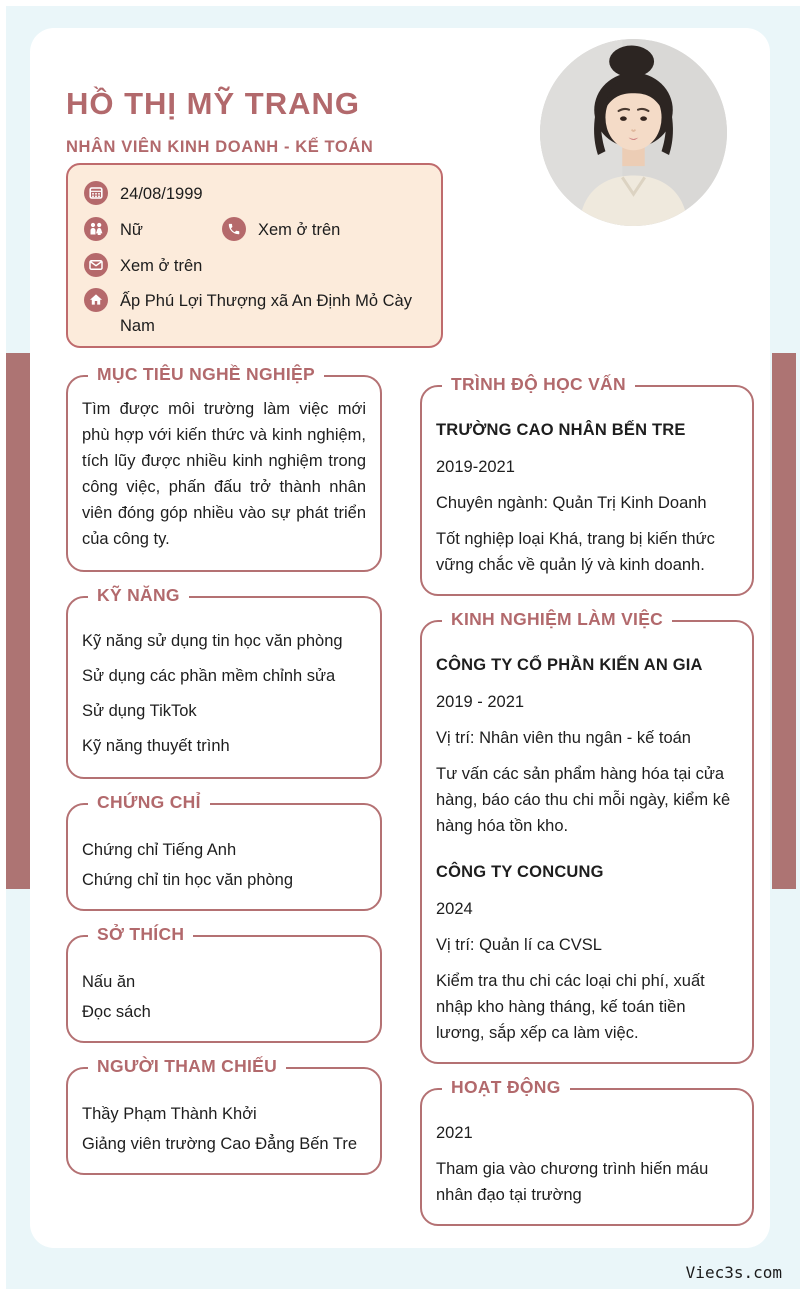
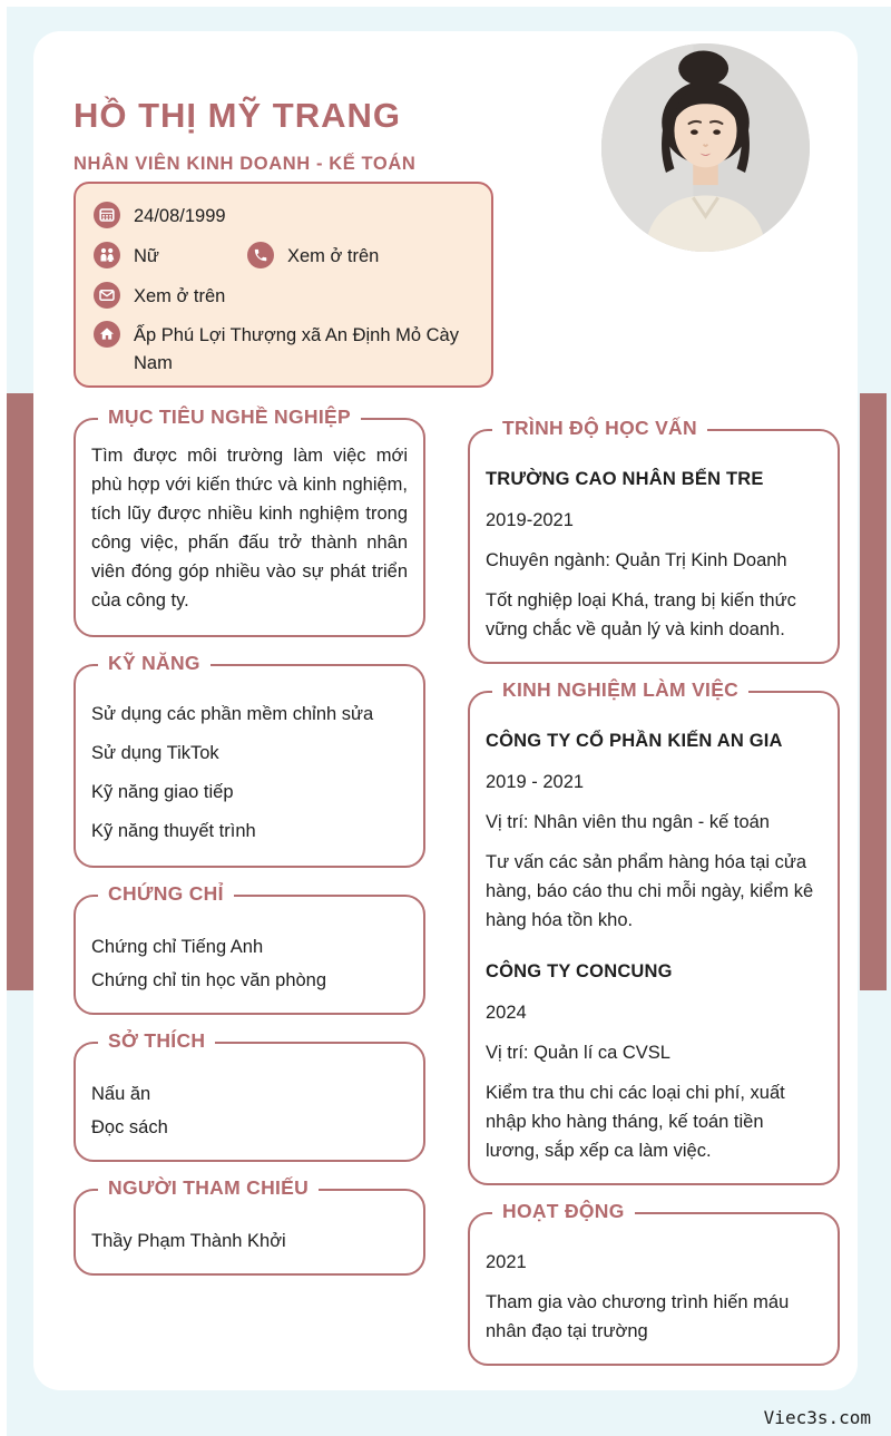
  HỒ THỊ MỸ TRANG
  NHÂN VIÊN KINH DOANH - KẾ TOÁN
  24/08/1999
  Nữ
  Xem ở trên
  Xem ở trên
  Ấp Phú Lợi Thượng xã An Định Mỏ Cày Nam
  MỤC TIÊU NGHỀ NGHIỆP
  Tìm được môi trường làm việc mới phù hợp với kiến thức và kinh nghiệm, tích lũy được nhiều kinh nghiệm trong công việc, phấn đấu trở thành nhân viên đóng góp nhiều vào sự phát triển của công ty.
  KỸ NĂNG
- Kỹ năng sử dụng tin học văn phòng
  Sử dụng các phần mềm chỉnh sửa
  Sử dụng TikTok
+ Kỹ năng giao tiếp
  Kỹ năng thuyết trình
  CHỨNG CHỈ
  Chứng chỉ Tiếng Anh
  Chứng chỉ tin học văn phòng
  SỞ THÍCH
  Nấu ăn
  Đọc sách
  NGƯỜI THAM CHIẾU
  Thầy Phạm Thành Khởi
- Giảng viên trường Cao Đẳng Bến Tre
  TRÌNH ĐỘ HỌC VẤN
  TRƯỜNG CAO NHÂN BẾN TRE
  2019-2021
  Chuyên ngành: Quản Trị Kinh Doanh
  Tốt nghiệp loại Khá, trang bị kiến thức vững chắc về quản lý và kinh doanh.
  KINH NGHIỆM LÀM VIỆC
  CÔNG TY CỔ PHẦN KIẾN AN GIA
  2019 - 2021
  Vị trí: Nhân viên thu ngân - kế toán
  Tư vấn các sản phẩm hàng hóa tại cửa hàng, báo cáo thu chi mỗi ngày, kiểm kê hàng hóa tồn kho.
  CÔNG TY CONCUNG
  2024
  Vị trí: Quản lí ca CVSL
  Kiểm tra thu chi các loại chi phí, xuất nhập kho hàng tháng, kế toán tiền lương, sắp xếp ca làm việc.
  HOẠT ĐỘNG
  2021
  Tham gia vào chương trình hiến máu nhân đạo tại trường
  Viec3s.com
